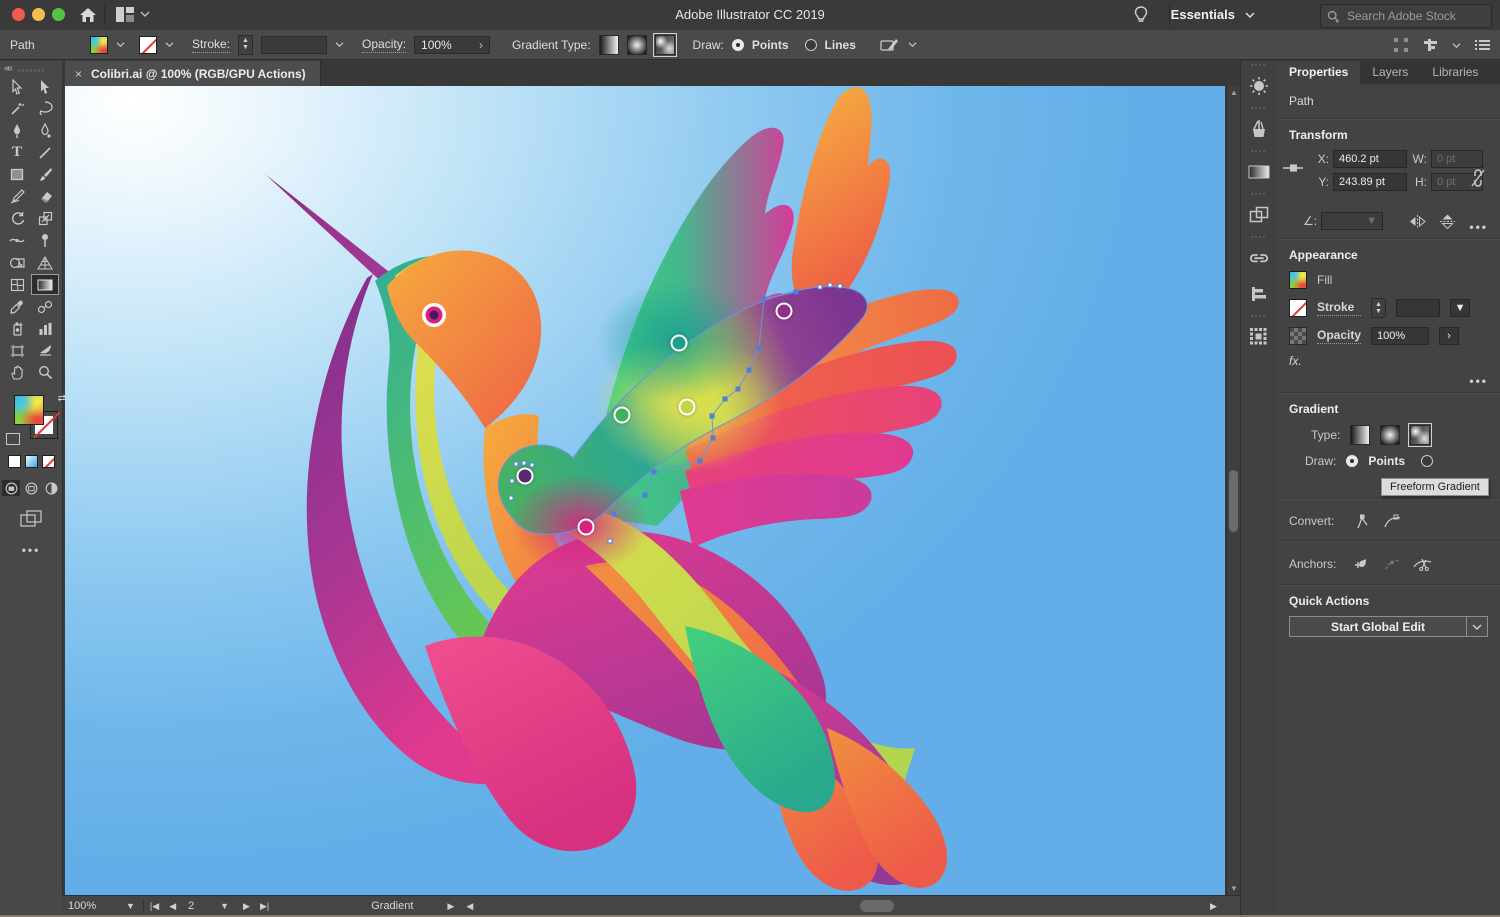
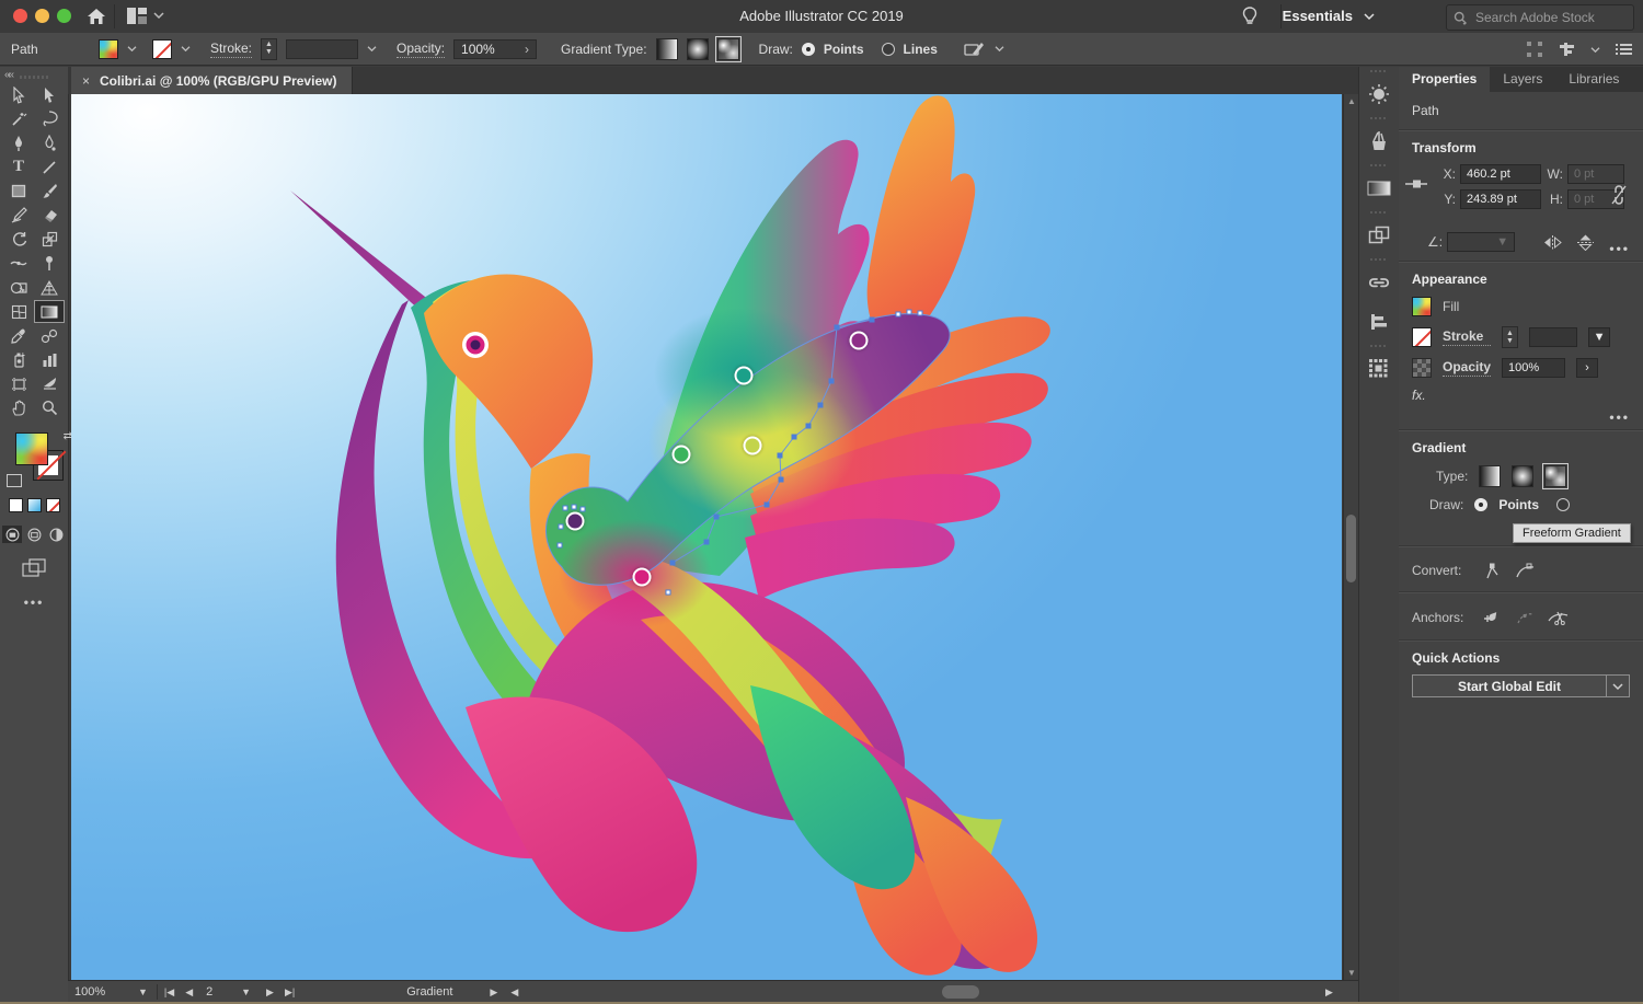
  Adobe Illustrator CC 2019
  Essentials
  Search Adobe Stock
  Path
  Stroke:
  Opacity:
  100%
  ›
  Gradient Type:
  Draw:
  Points
  Lines
  ««
  T
  ⇄
  •••
  ×
- Colibri.ai @ 100% (RGB/GPU Actions)
+ Colibri.ai @ 100% (RGB/GPU Preview)
  ▲
  ▼
  100%
  ▼
  |◀
  ◀
  2
  ▼
  ▶
  ▶|
  Gradient
  ▶
  ◀
  ▶
  Properties
  Layers
  Libraries
  Path
  Transform
  X:
  460.2 pt
  W:
  0 pt
  Y:
  243.89 pt
  H:
  0 pt
  ∠:
  ▼
  •••
  Appearance
  Fill
  Stroke
  ▼
  Opacity
  100%
  ›
  fx.
  •••
  Gradient
  Type:
  Draw:
  Points
  Freeform Gradient
  Convert:
  Anchors:
  Quick Actions
  Start Global Edit
